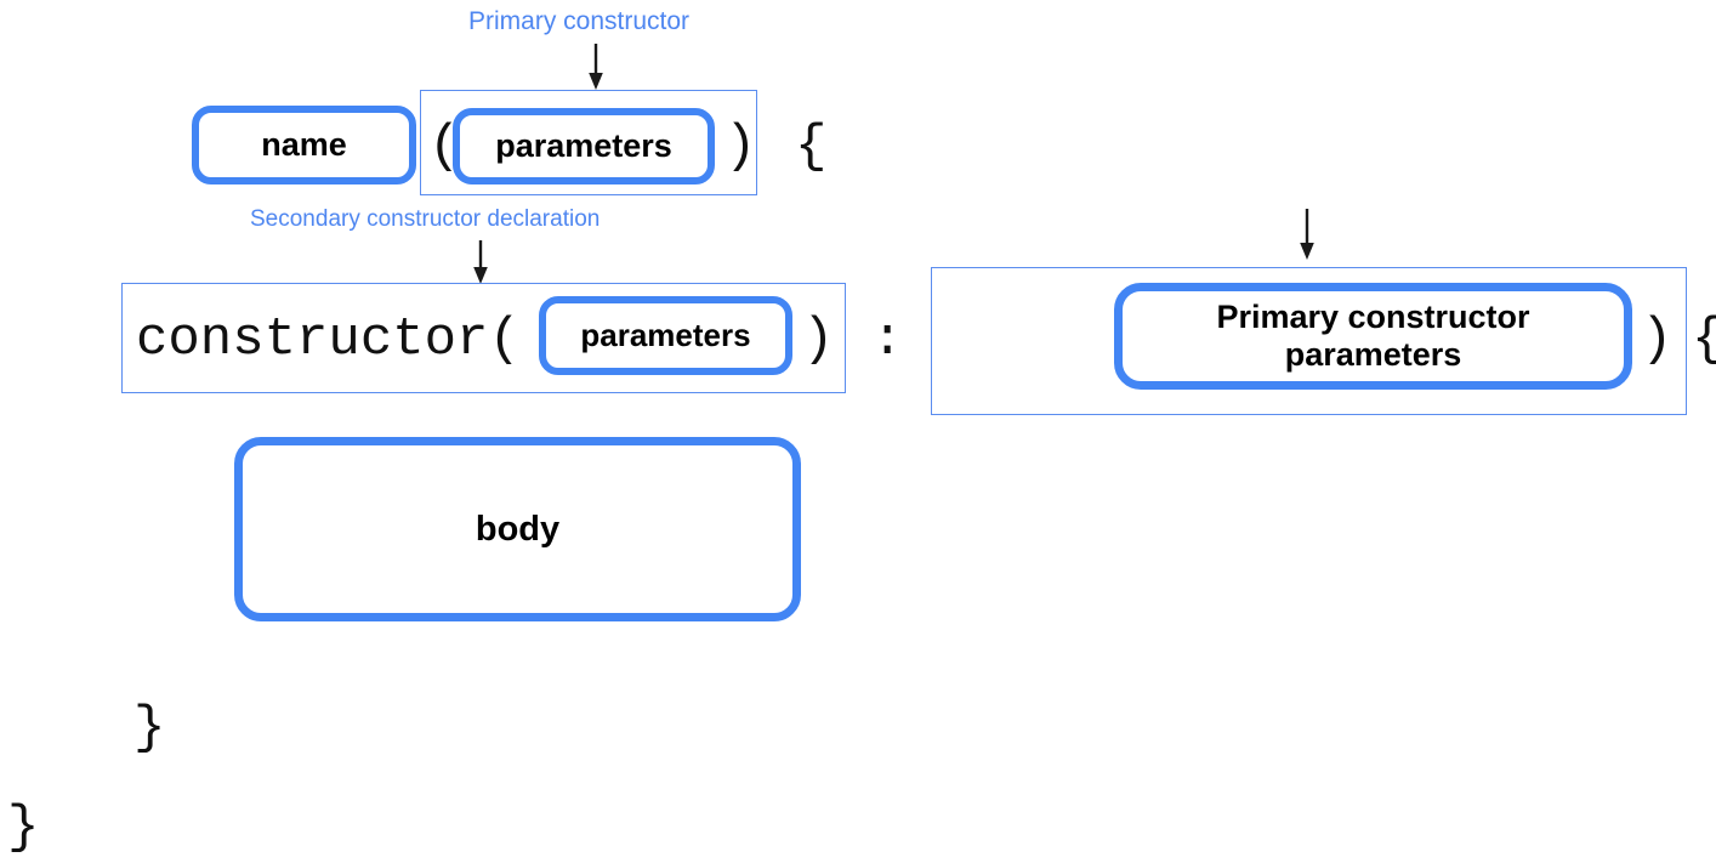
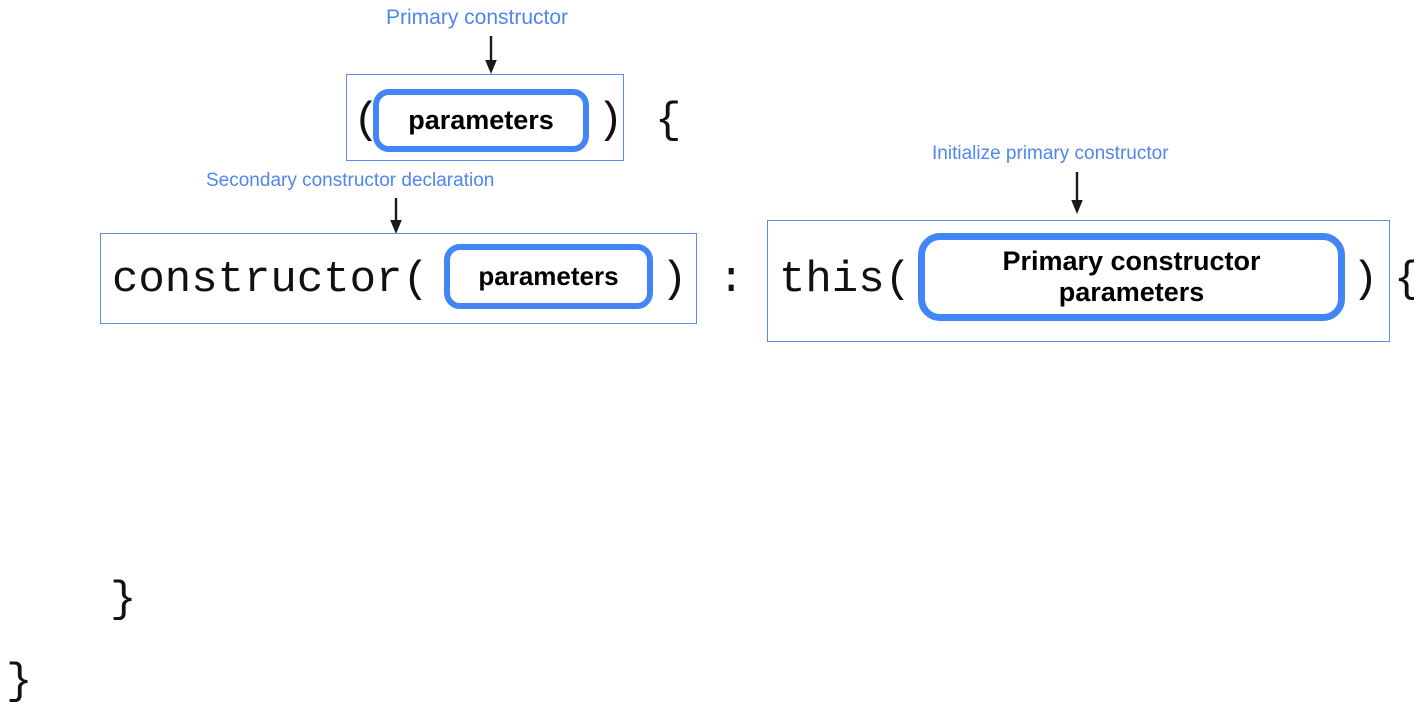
  Primary constructor
- name
  (
  parameters
  )
  {
  Secondary constructor declaration
  constructor(
  parameters
  )
  :
+ Initialize primary constructor
+ this(
  Primary constructor
  parameters
  )
  {
- body
  }
  }
